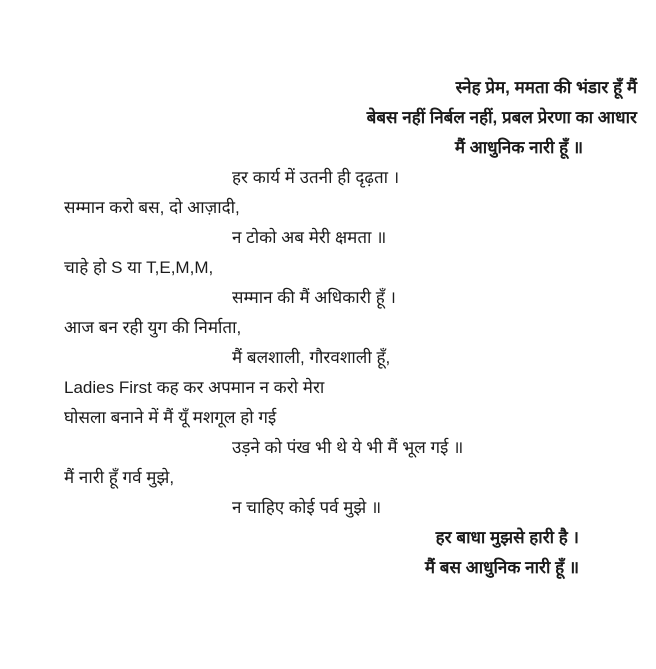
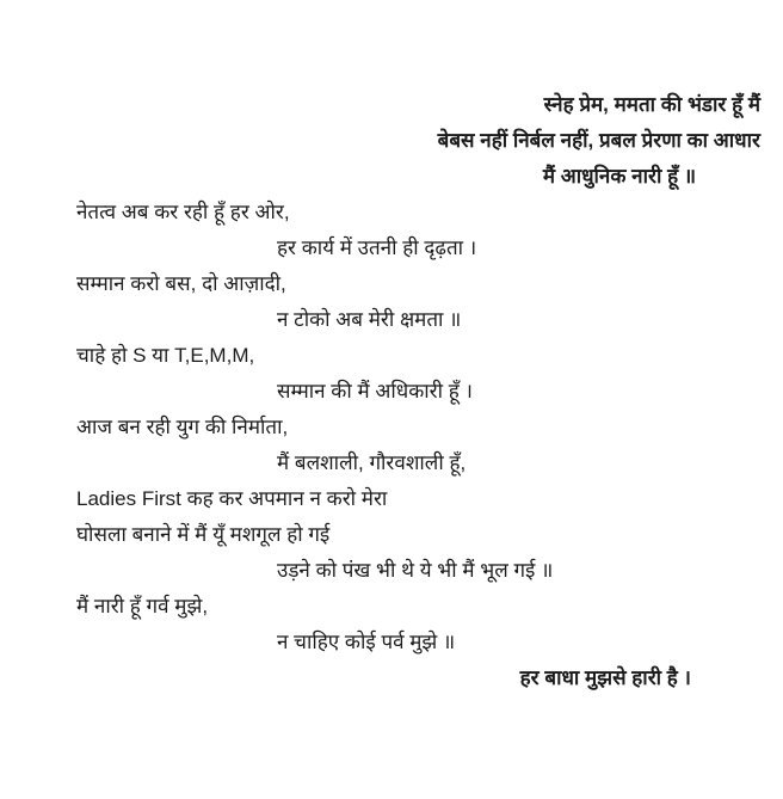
  स्नेह प्रेम, ममता की भंडार हूँ मैं
  बेबस नहीं निर्बल नहीं, प्रबल प्रेरणा का आधार
  मैं आधुनिक नारी हूँ ॥
+ नेतत्व अब कर रही हूँ हर ओर,
  हर कार्य में उतनी ही दृढ़ता ।
  सम्मान करो बस, दो आज़ादी,
  न टोको अब मेरी क्षमता ॥
  चाहे हो S या T,E,M,M,
  सम्मान की मैं अधिकारी हूँ ।
  आज बन रही युग की निर्माता,
  मैं बलशाली, गौरवशाली हूँ,
  Ladies First कह कर अपमान न करो मेरा
  घोसला बनाने में मैं यूँ मशगूल हो गई
  उड़ने को पंख भी थे ये भी मैं भूल गई ॥
  मैं नारी हूँ गर्व मुझे,
  न चाहिए कोई पर्व मुझे ॥
  हर बाधा मुझसे हारी है ।
- मैं बस आधुनिक नारी हूँ ॥
